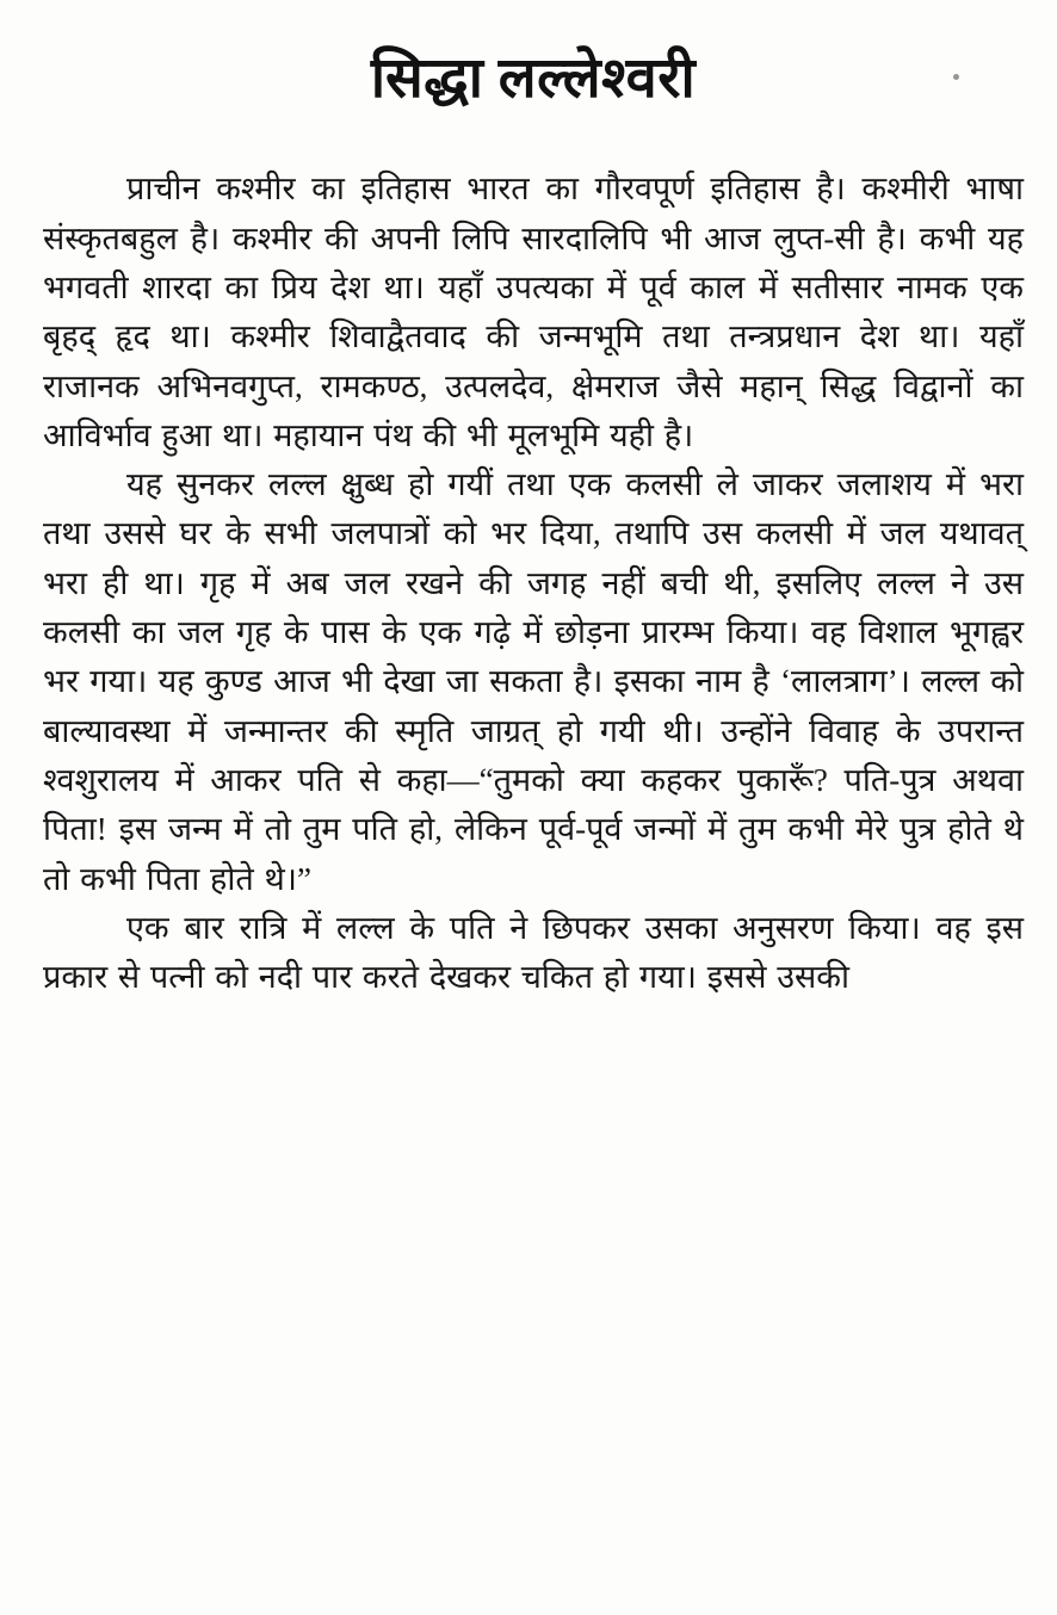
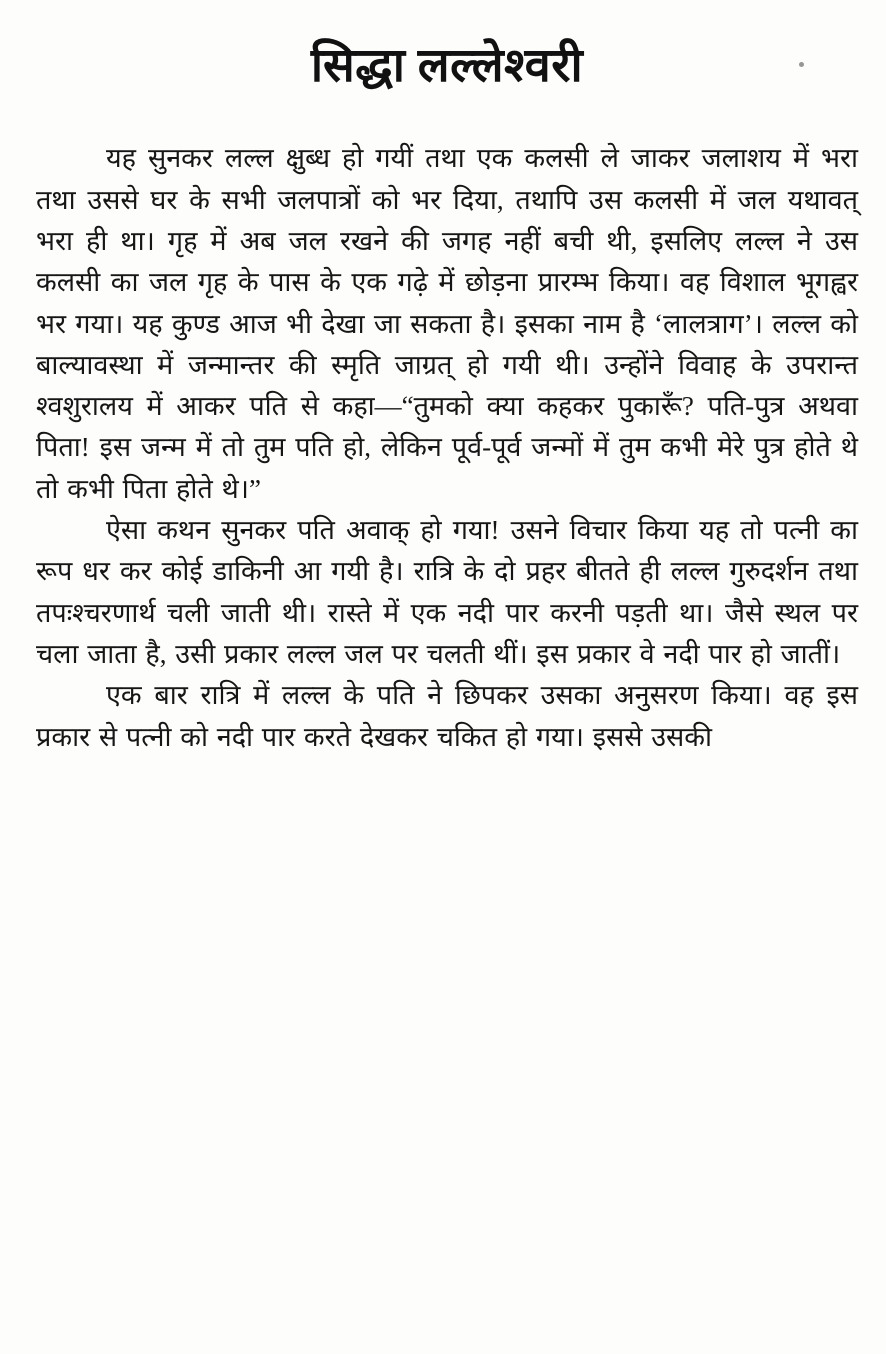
  सिद्धा लल्लेश्वरी
- प्राचीन कश्मीर का इतिहास भारत का गौरवपूर्ण इतिहास है। कश्मीरी भाषा संस्कृतबहुल है। कश्मीर की अपनी लिपि सारदालिपि भी आज लुप्त-सी है। कभी यह भगवती शारदा का प्रिय देश था। यहाँ उपत्यका में पूर्व काल में सतीसार नामक एक बृहद् हृद था। कश्मीर शिवाद्वैतवाद की जन्मभूमि तथा तन्त्रप्रधान देश था। यहाँ राजानक अभिनवगुप्त, रामकण्ठ, उत्पलदेव, क्षेमराज जैसे महान् सिद्ध विद्वानों का आविर्भाव हुआ था। महायान पंथ की भी मूलभूमि यही है।
  यह सुनकर लल्ल क्षुब्ध हो गयीं तथा एक कलसी ले जाकर जलाशय में भरा तथा उससे घर के सभी जलपात्रों को भर दिया, तथापि उस कलसी में जल यथावत् भरा ही था। गृह में अब जल रखने की जगह नहीं बची थी, इसलिए लल्ल ने उस कलसी का जल गृह के पास के एक गढ़े में छोड़ना प्रारम्भ किया। वह विशाल भूगह्वर भर गया। यह कुण्ड आज भी देखा जा सकता है। इसका नाम है ‘लालत्राग’। लल्ल को बाल्यावस्था में जन्मान्तर की स्मृति जाग्रत् हो गयी थी। उन्होंने विवाह के उपरान्त श्वशुरालय में आकर पति से कहा—“तुमको क्या कहकर पुकारूँ? पति-पुत्र अथवा पिता! इस जन्म में तो तुम पति हो, लेकिन पूर्व-पूर्व जन्मों में तुम कभी मेरे पुत्र होते थे तो कभी पिता होते थे।”
+ ऐसा कथन सुनकर पति अवाक् हो गया! उसने विचार किया यह तो पत्नी का रूप धर कर कोई डाकिनी आ गयी है। रात्रि के दो प्रहर बीतते ही लल्ल गुरुदर्शन तथा तपःश्चरणार्थ चली जाती थी। रास्ते में एक नदी पार करनी पड़ती था। जैसे स्थल पर चला जाता है, उसी प्रकार लल्ल जल पर चलती थीं। इस प्रकार वे नदी पार हो जातीं।
  एक बार रात्रि में लल्ल के पति ने छिपकर उसका अनुसरण किया। वह इस प्रकार से पत्नी को नदी पार करते देखकर चकित हो गया। इससे उसकी
